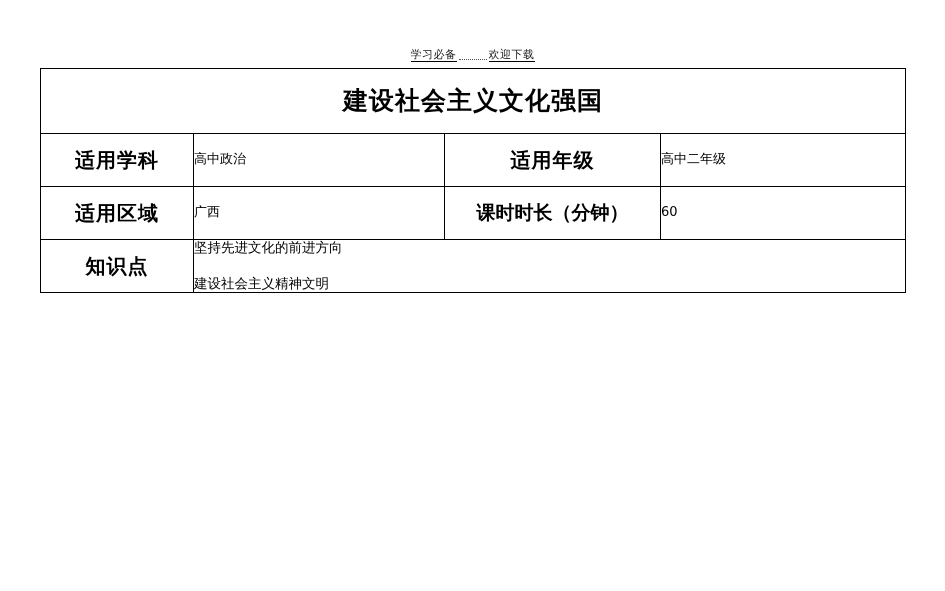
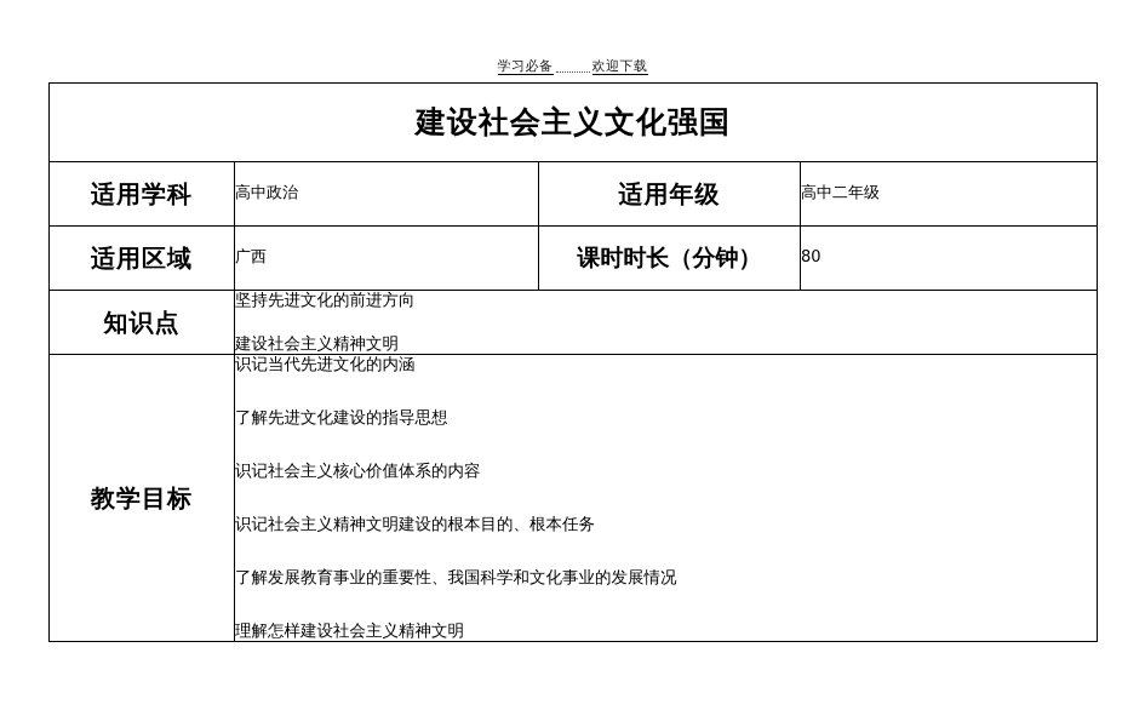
  学习必备 欢迎下载
  建设社会主义文化强国
  适用学科	高中政治	适用年级	高中二年级
- 适用区域	广西	课时时长（分钟）	60
+ 适用区域	广西	课时时长（分钟）	80
  知识点	坚持先进文化的前进方向 建设社会主义精神文明
+ 教学目标	识记当代先进文化的内涵 了解先进文化建设的指导思想 识记社会主义核心价值体系的内容 识记社会主义精神文明建设的根本目的、根本任务 了解发展教育事业的重要性、我国科学和文化事业的发展情况 理解怎样建设社会主义精神文明
